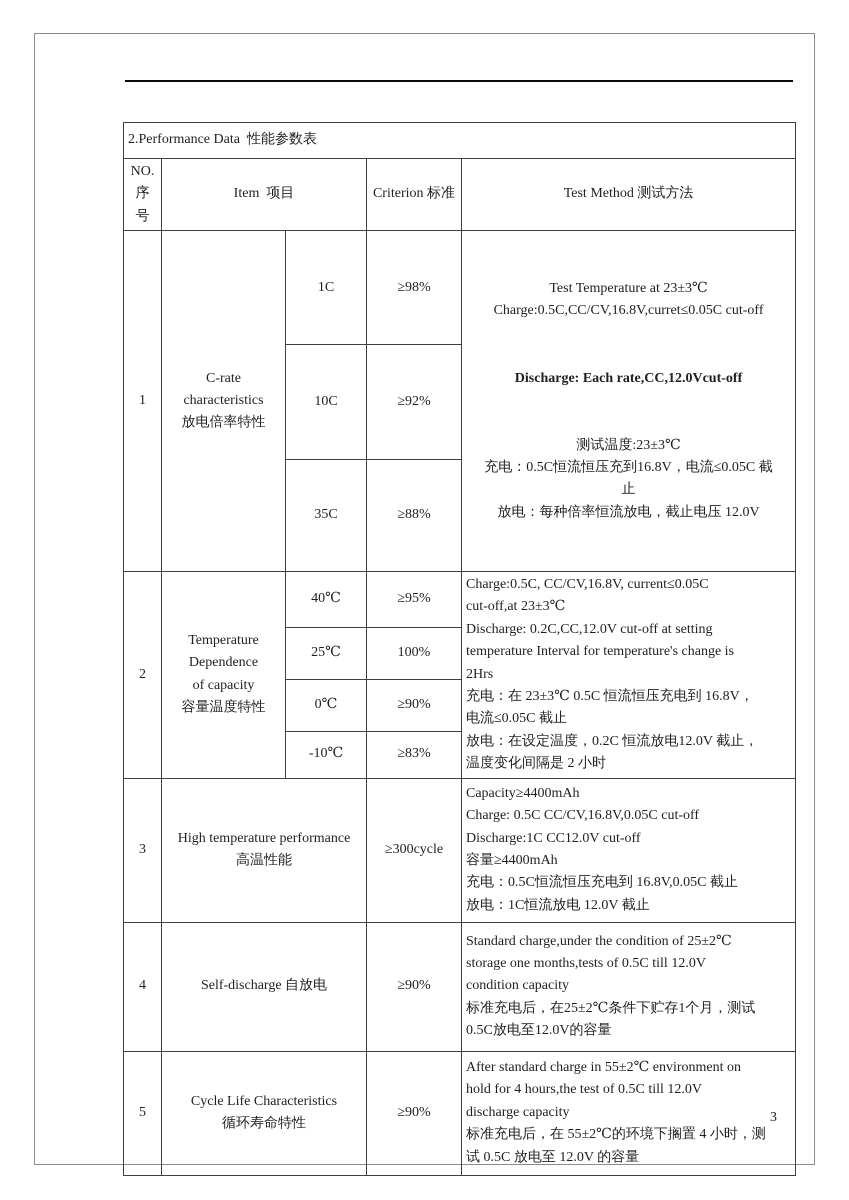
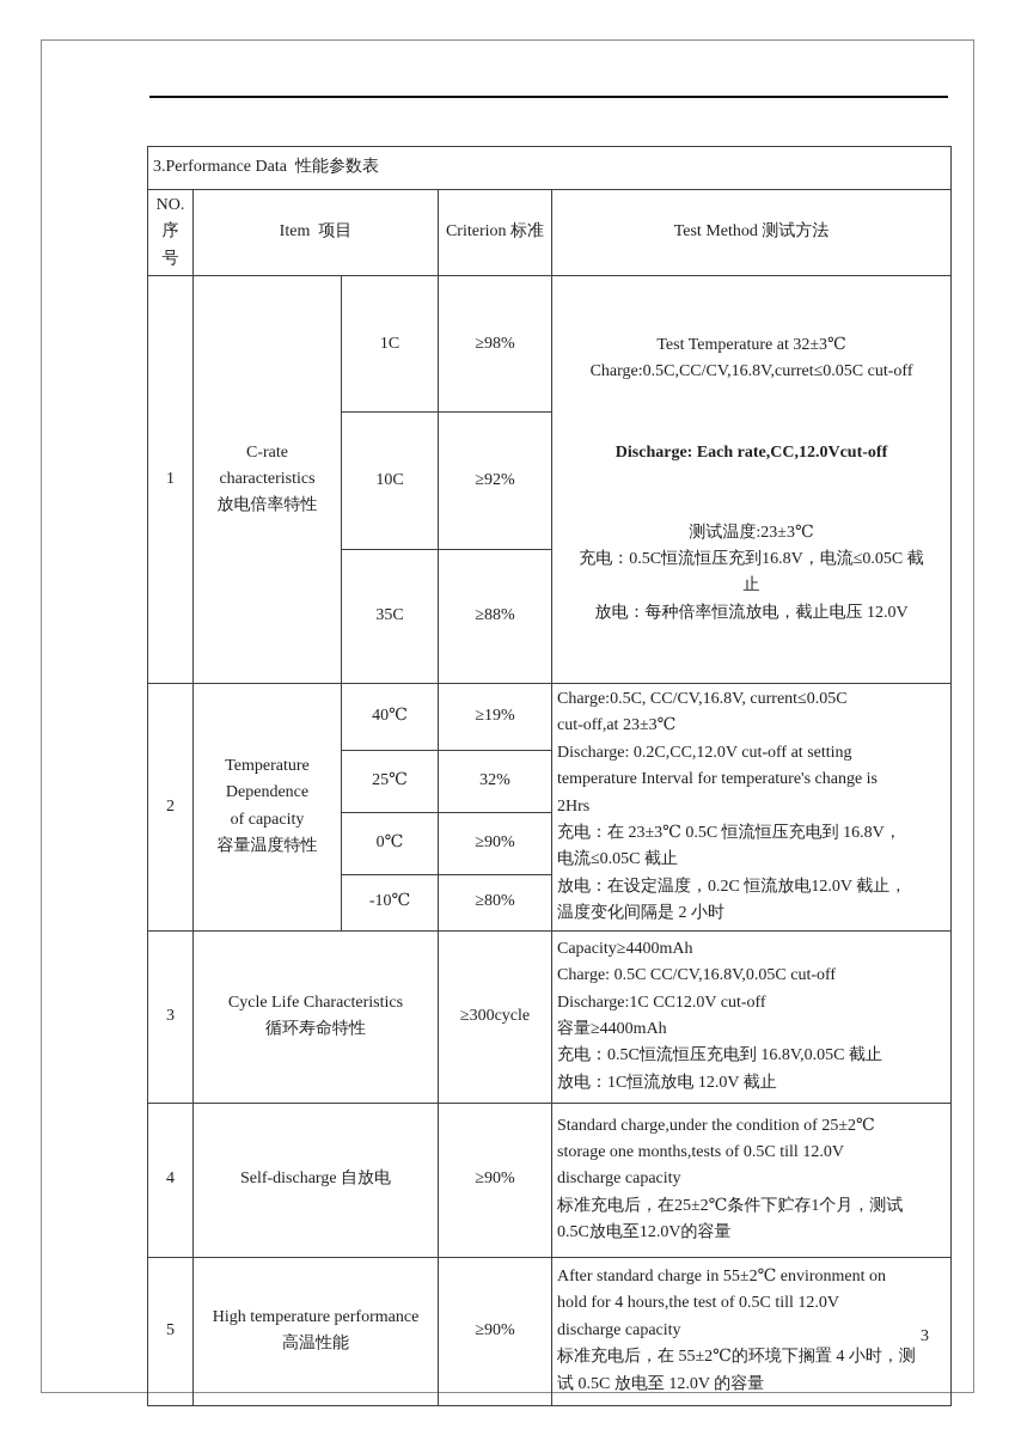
- 2.Performance Data 性能参数表
+ 3.Performance Data 性能参数表
  NO. 序 号	Item 项目	Criterion 标准	Test Method 测试方法
- 1	C-rate characteristics 放电倍率特性	1C	≥98%	Test Temperature at 23±3℃ Charge:0.5C,CC/CV,16.8V,curret≤0.05C cut-off Discharge: Each rate,CC,12.0Vcut-off 测试温度:23±3℃ 充电：0.5C恒流恒压充到16.8V，电流≤0.05C 截 止 放电：每种倍率恒流放电，截止电压 12.0V
+ 1	C-rate characteristics 放电倍率特性	1C	≥98%	Test Temperature at 32±3℃ Charge:0.5C,CC/CV,16.8V,curret≤0.05C cut-off Discharge: Each rate,CC,12.0Vcut-off 测试温度:23±3℃ 充电：0.5C恒流恒压充到16.8V，电流≤0.05C 截 止 放电：每种倍率恒流放电，截止电压 12.0V
  10C	≥92%
  35C	≥88%
- 2	Temperature Dependence of capacity 容量温度特性	40℃	≥95%	Charge:0.5C, CC/CV,16.8V, current≤0.05C cut-off,at 23±3℃ Discharge: 0.2C,CC,12.0V cut-off at setting temperature Interval for temperature's change is 2Hrs 充电：在 23±3℃ 0.5C 恒流恒压充电到 16.8V， 电流≤0.05C 截止 放电：在设定温度，0.2C 恒流放电12.0V 截止， 温度变化间隔是 2 小时
+ 2	Temperature Dependence of capacity 容量温度特性	40℃	≥19%	Charge:0.5C, CC/CV,16.8V, current≤0.05C cut-off,at 23±3℃ Discharge: 0.2C,CC,12.0V cut-off at setting temperature Interval for temperature's change is 2Hrs 充电：在 23±3℃ 0.5C 恒流恒压充电到 16.8V， 电流≤0.05C 截止 放电：在设定温度，0.2C 恒流放电12.0V 截止， 温度变化间隔是 2 小时
- 25℃	100%
+ 25℃	32%
  0℃	≥90%
- -10℃	≥83%
+ -10℃	≥80%
- 3	High temperature performance 高温性能	≥300cycle	Capacity≥4400mAh Charge: 0.5C CC/CV,16.8V,0.05C cut-off Discharge:1C CC12.0V cut-off 容量≥4400mAh 充电：0.5C恒流恒压充电到 16.8V,0.05C 截止 放电：1C恒流放电 12.0V 截止
+ 3	Cycle Life Characteristics 循环寿命特性	≥300cycle	Capacity≥4400mAh Charge: 0.5C CC/CV,16.8V,0.05C cut-off Discharge:1C CC12.0V cut-off 容量≥4400mAh 充电：0.5C恒流恒压充电到 16.8V,0.05C 截止 放电：1C恒流放电 12.0V 截止
- 4	Self-discharge 自放电	≥90%	Standard charge,under the condition of 25±2℃ storage one months,tests of 0.5C till 12.0V condition capacity 标准充电后，在25±2℃条件下贮存1个月，测试 0.5C放电至12.0V的容量
+ 4	Self-discharge 自放电	≥90%	Standard charge,under the condition of 25±2℃ storage one months,tests of 0.5C till 12.0V discharge capacity 标准充电后，在25±2℃条件下贮存1个月，测试 0.5C放电至12.0V的容量
- 5	Cycle Life Characteristics 循环寿命特性	≥90%	After standard charge in 55±2℃ environment on hold for 4 hours,the test of 0.5C till 12.0V discharge capacity 标准充电后，在 55±2℃的环境下搁置 4 小时，测 试 0.5C 放电至 12.0V 的容量
+ 5	High temperature performance 高温性能	≥90%	After standard charge in 55±2℃ environment on hold for 4 hours,the test of 0.5C till 12.0V discharge capacity 标准充电后，在 55±2℃的环境下搁置 4 小时，测 试 0.5C 放电至 12.0V 的容量
  3
